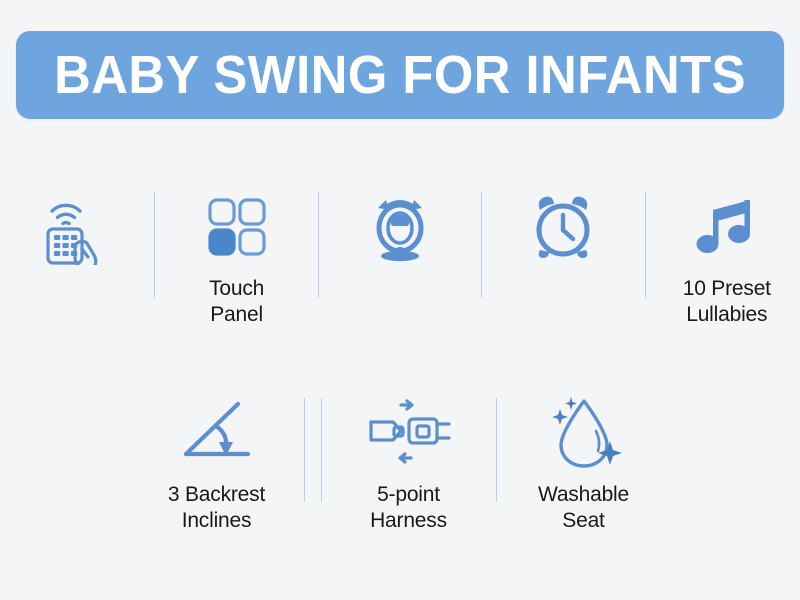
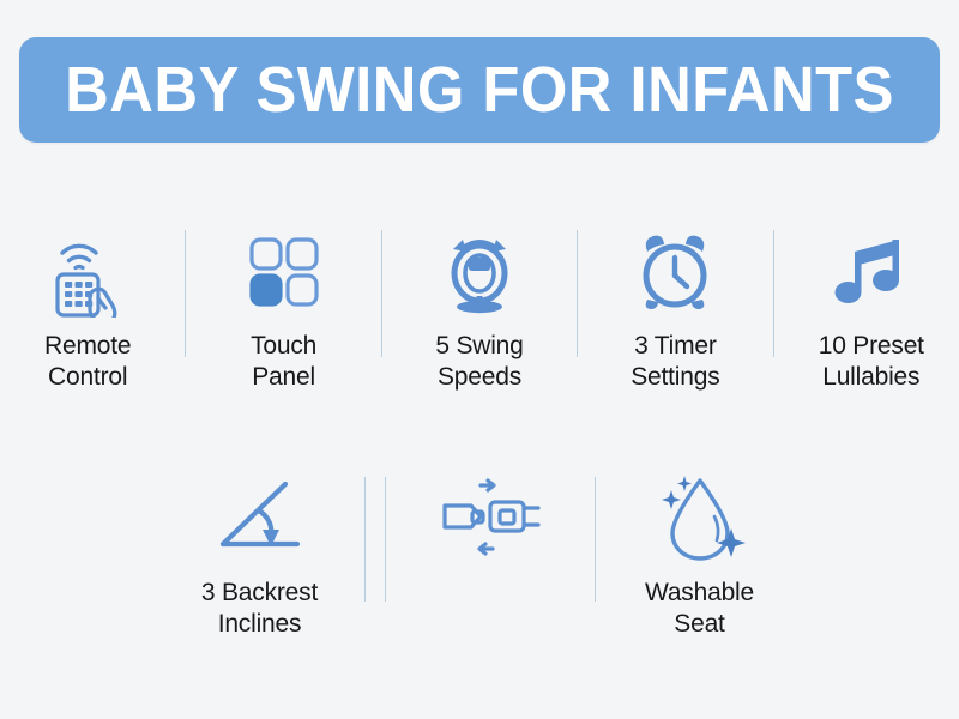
  BABY SWING FOR INFANTS
+ Remote
+ Control
  Touch
  Panel
+ 5 Swing
+ Speeds
+ 3 Timer
+ Settings
  10 Preset
  Lullabies
  3 Backrest
  Inclines
- 5-point
- Harness
  Washable
  Seat
